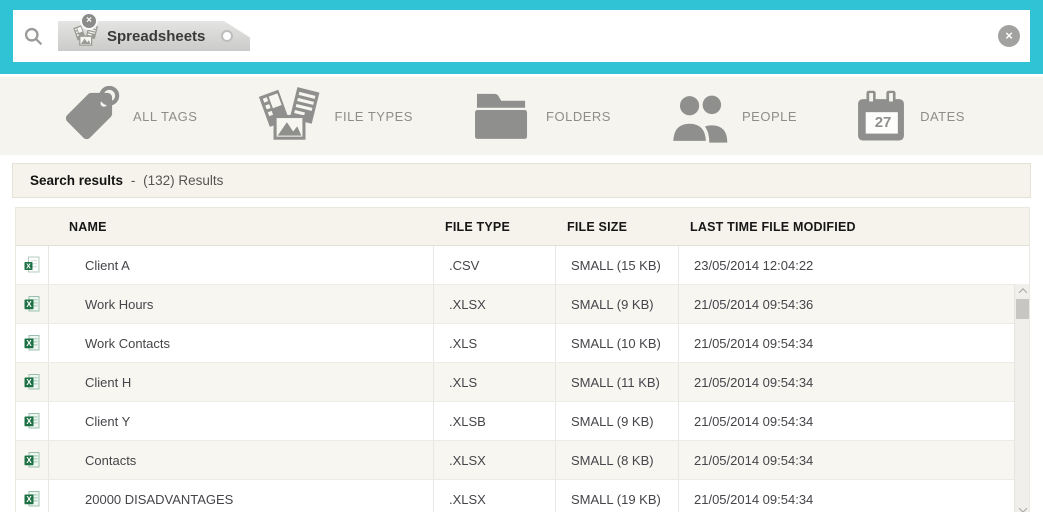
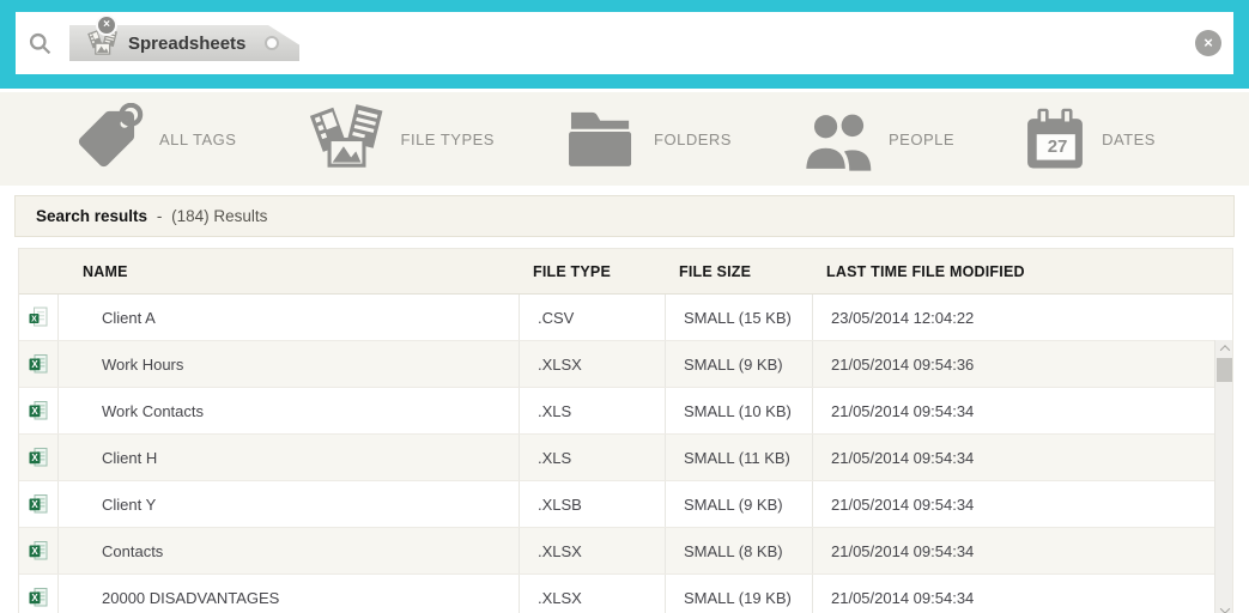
  Spreadsheets
  ×
  ×
  ALL TAGS
  FILE TYPES
  FOLDERS
  PEOPLE
  27
  DATES
- Search results - (132) Results
+ Search results - (184) Results
  NAME
  FILE TYPE
  FILE SIZE
  LAST TIME FILE MODIFIED
  Client A
  .CSV
  SMALL (15 KB)
  23/05/2014 12:04:22
  Work Hours
  .XLSX
  SMALL (9 KB)
  21/05/2014 09:54:36
  Work Contacts
  .XLS
  SMALL (10 KB)
  21/05/2014 09:54:34
  Client H
  .XLS
  SMALL (11 KB)
  21/05/2014 09:54:34
  Client Y
  .XLSB
  SMALL (9 KB)
  21/05/2014 09:54:34
  Contacts
  .XLSX
  SMALL (8 KB)
  21/05/2014 09:54:34
  20000 DISADVANTAGES
  .XLSX
  SMALL (19 KB)
  21/05/2014 09:54:34
